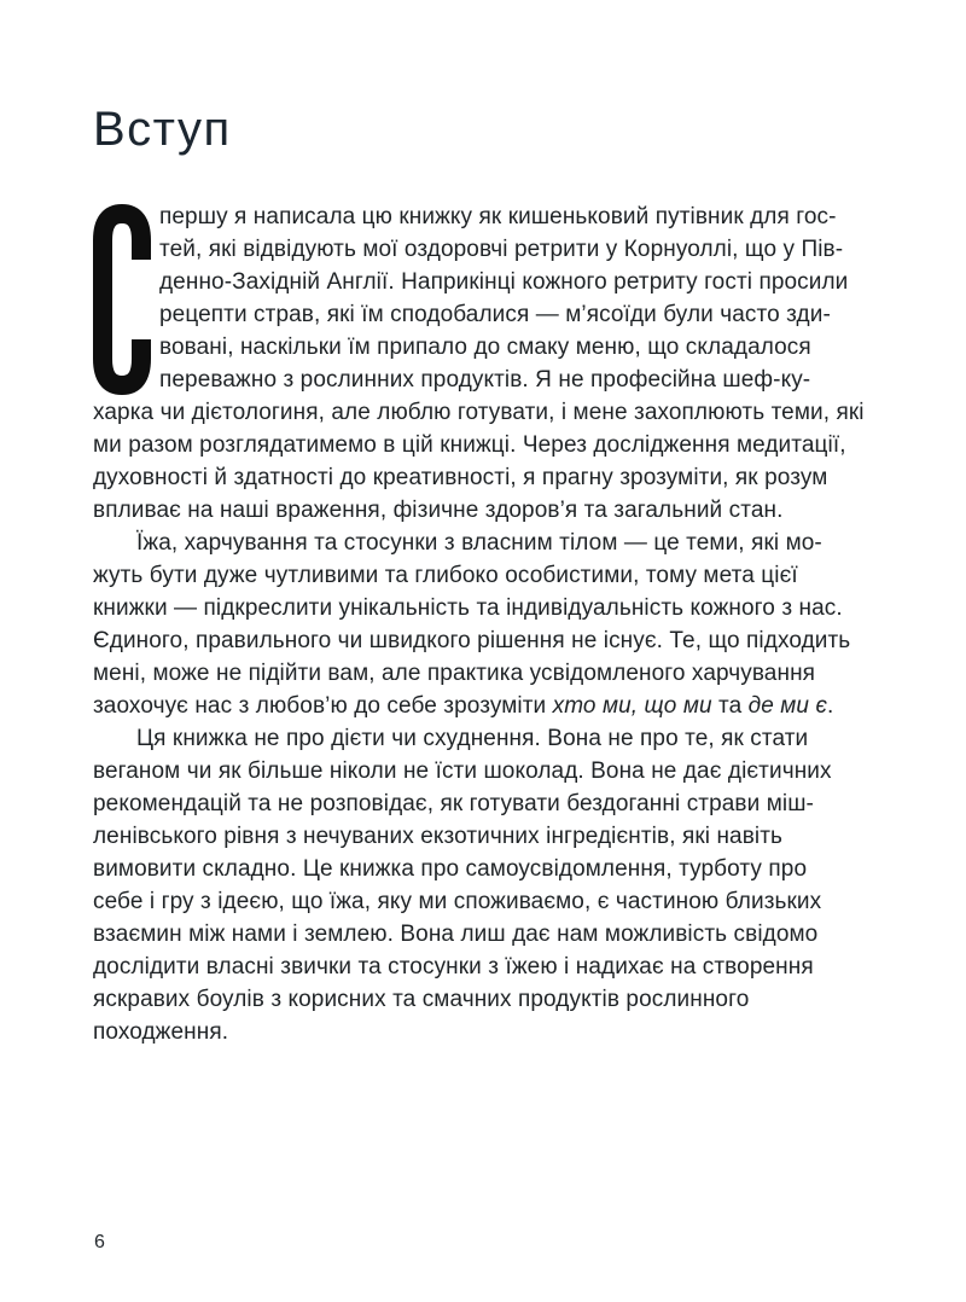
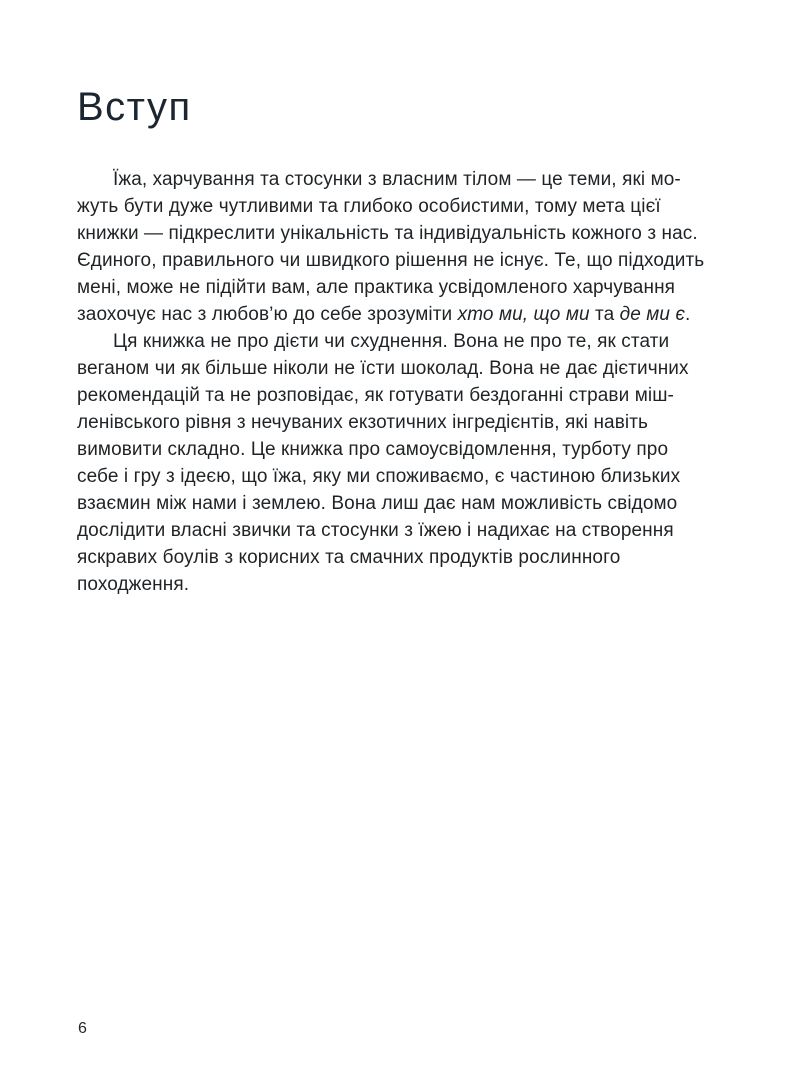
  Вступ
- першу я написала цю книжку як кишеньковий путівник для гос-
- тей, які відвідують мої оздоровчі ретрити у Корнуоллі, що у Пів-
- денно-Західній Англії. Наприкінці кожного ретриту гості просили
- рецепти страв, які їм сподобалися — м’ясоїди були часто зди-
- вовані, наскільки їм припало до смаку меню, що складалося
- переважно з рослинних продуктів. Я не професійна шеф-ку-
- харка чи дієтологиня, але люблю готувати, і мене захоплюють теми, які
- ми разом розглядатимемо в цій книжці. Через дослідження медитації,
- духовності й здатності до креативності, я прагну зрозуміти, як розум
- впливає на наші враження, фізичне здоров’я та загальний стан.
  Їжа, харчування та стосунки з власним тілом — це теми, які мо-
  жуть бути дуже чутливими та глибоко особистими, тому мета цієї
  книжки — підкреслити унікальність та індивідуальність кожного з нас.
  Єдиного, правильного чи швидкого рішення не існує. Те, що підходить
  мені, може не підійти вам, але практика усвідомленого харчування
  заохочує нас з любов’ю до себе зрозуміти хто ми, що ми та де ми є.
  Ця книжка не про дієти чи схуднення. Вона не про те, як стати
  веганом чи як більше ніколи не їсти шоколад. Вона не дає дієтичних
  рекомендацій та не розповідає, як готувати бездоганні страви міш-
  ленівського рівня з нечуваних екзотичних інгредієнтів, які навіть
  вимовити складно. Це книжка про самоусвідомлення, турботу про
  себе і гру з ідеєю, що їжа, яку ми споживаємо, є частиною близьких
  взаємин між нами і землею. Вона лиш дає нам можливість свідомо
  дослідити власні звички та стосунки з їжею і надихає на створення
  яскравих боулів з корисних та смачних продуктів рослинного
  походження.
  6
